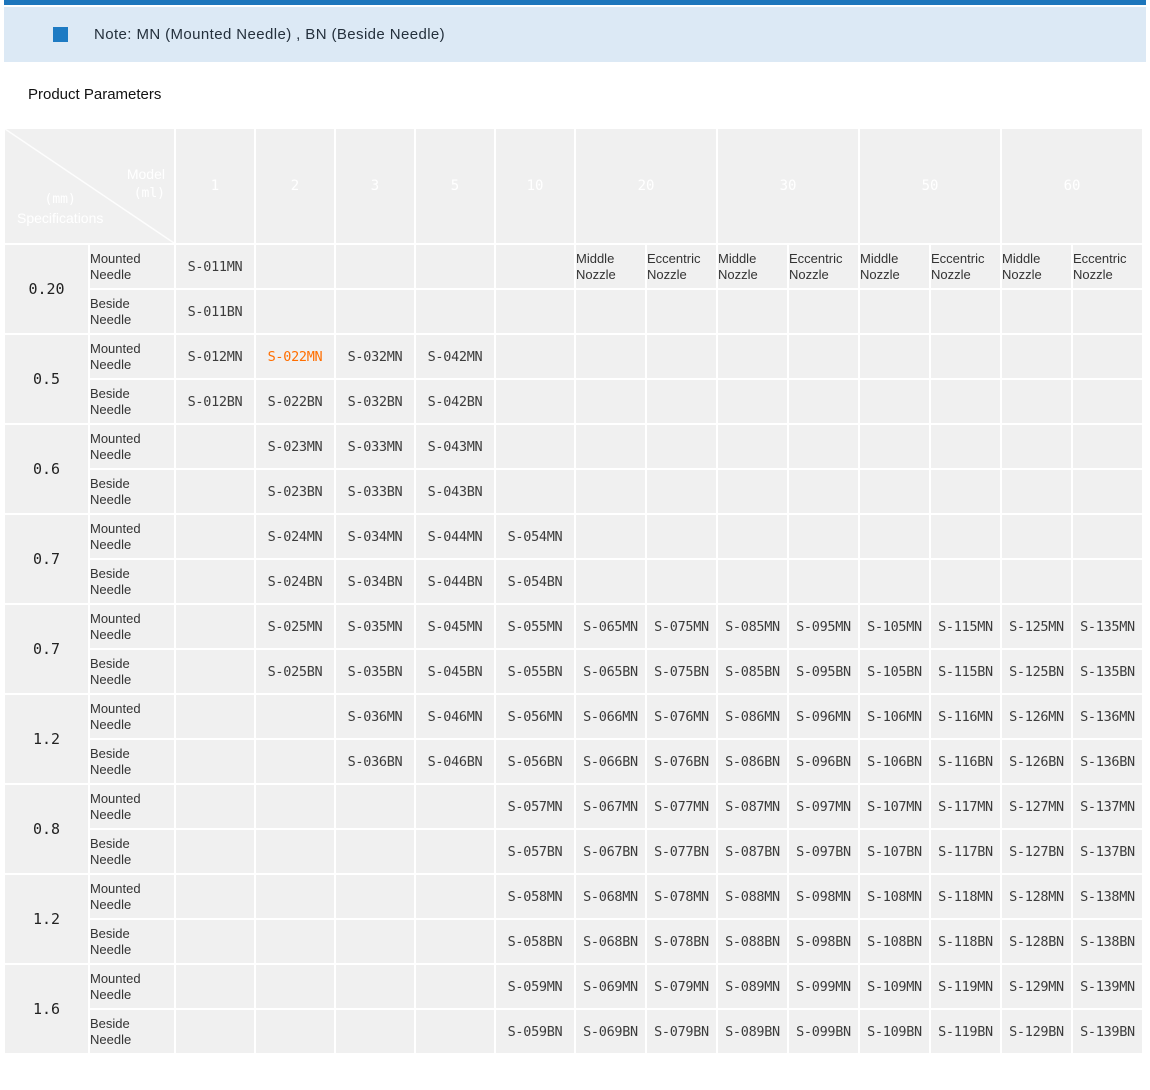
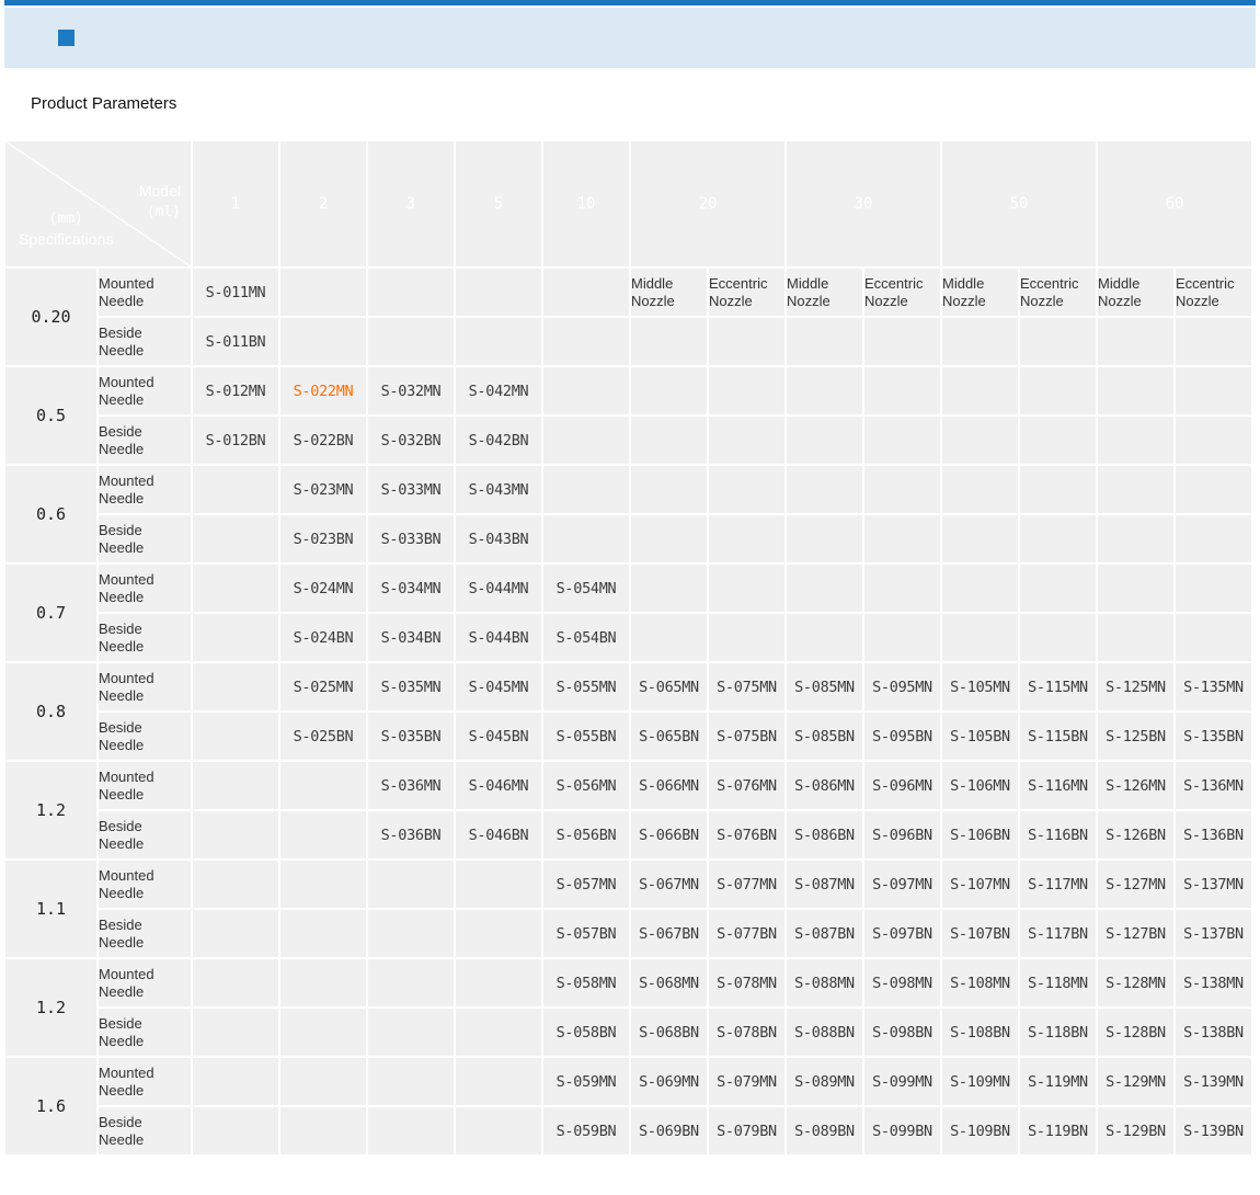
- Note: MN (Mounted Needle) , BN (Beside Needle)
  Product Parameters
  0.20	Mounted Needle	S-011MN					Middle Nozzle	Eccentric Nozzle	Middle Nozzle	Eccentric Nozzle	Middle Nozzle	Eccentric Nozzle	Middle Nozzle	Eccentric Nozzle
  Beside Needle	S-011BN
  0.5	Mounted Needle	S-012MN	S-022MN	S-032MN	S-042MN
  Beside Needle	S-012BN	S-022BN	S-032BN	S-042BN
  0.6	Mounted Needle		S-023MN	S-033MN	S-043MN
  Beside Needle		S-023BN	S-033BN	S-043BN
  0.7	Mounted Needle		S-024MN	S-034MN	S-044MN	S-054MN
  Beside Needle		S-024BN	S-034BN	S-044BN	S-054BN
- 0.7	Mounted Needle		S-025MN	S-035MN	S-045MN	S-055MN	S-065MN	S-075MN	S-085MN	S-095MN	S-105MN	S-115MN	S-125MN	S-135MN
+ 0.8	Mounted Needle		S-025MN	S-035MN	S-045MN	S-055MN	S-065MN	S-075MN	S-085MN	S-095MN	S-105MN	S-115MN	S-125MN	S-135MN
  Beside Needle		S-025BN	S-035BN	S-045BN	S-055BN	S-065BN	S-075BN	S-085BN	S-095BN	S-105BN	S-115BN	S-125BN	S-135BN
  1.2	Mounted Needle			S-036MN	S-046MN	S-056MN	S-066MN	S-076MN	S-086MN	S-096MN	S-106MN	S-116MN	S-126MN	S-136MN
  Beside Needle			S-036BN	S-046BN	S-056BN	S-066BN	S-076BN	S-086BN	S-096BN	S-106BN	S-116BN	S-126BN	S-136BN
- 0.8	Mounted Needle					S-057MN	S-067MN	S-077MN	S-087MN	S-097MN	S-107MN	S-117MN	S-127MN	S-137MN
+ 1.1	Mounted Needle					S-057MN	S-067MN	S-077MN	S-087MN	S-097MN	S-107MN	S-117MN	S-127MN	S-137MN
  Beside Needle					S-057BN	S-067BN	S-077BN	S-087BN	S-097BN	S-107BN	S-117BN	S-127BN	S-137BN
  1.2	Mounted Needle					S-058MN	S-068MN	S-078MN	S-088MN	S-098MN	S-108MN	S-118MN	S-128MN	S-138MN
  Beside Needle					S-058BN	S-068BN	S-078BN	S-088BN	S-098BN	S-108BN	S-118BN	S-128BN	S-138BN
  1.6	Mounted Needle					S-059MN	S-069MN	S-079MN	S-089MN	S-099MN	S-109MN	S-119MN	S-129MN	S-139MN
  Beside Needle					S-059BN	S-069BN	S-079BN	S-089BN	S-099BN	S-109BN	S-119BN	S-129BN	S-139BN
